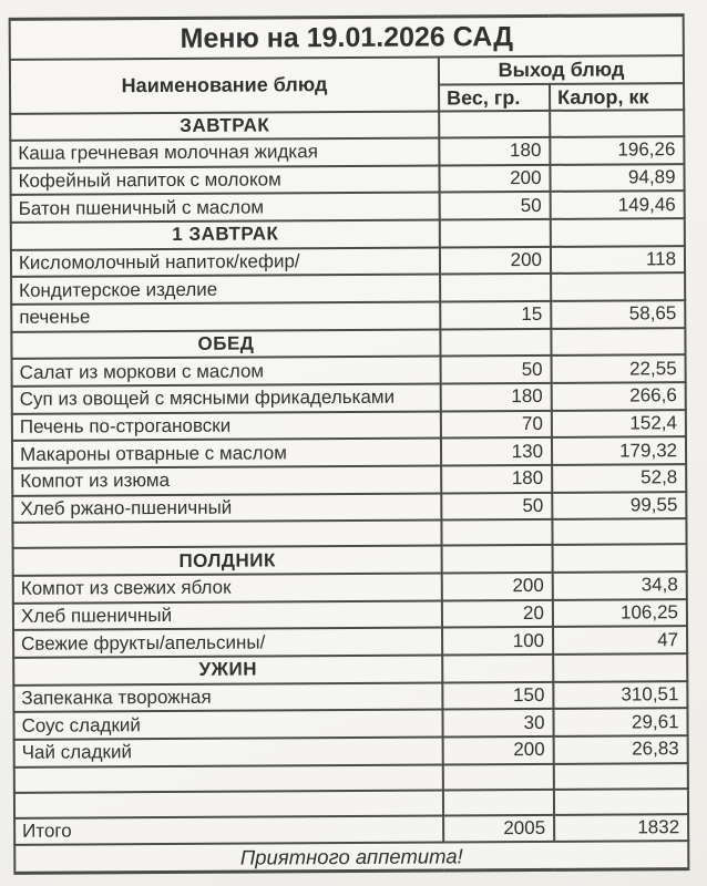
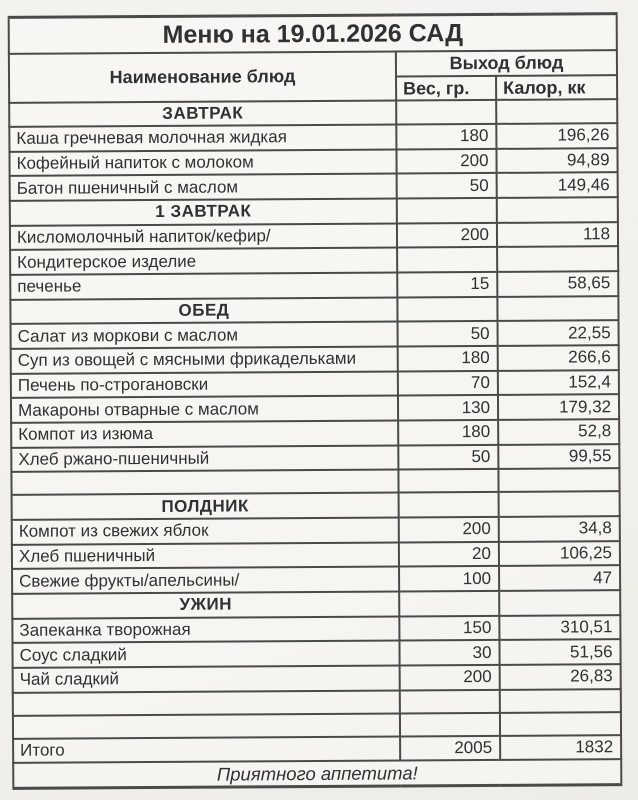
  Меню на 19.01.2026 САД
  Наименование блюд	Выход блюд
  Вес, гр.	Калор, кк
  ЗАВТРАК
  Каша гречневая молочная жидкая	180	196,26
  Кофейный напиток с молоком	200	94,89
  Батон пшеничный с маслом	50	149,46
  1 ЗАВТРАК
  Кисломолочный напиток/кефир/	200	118
  Кондитерское изделие
  печенье	15	58,65
  ОБЕД
  Салат из моркови с маслом	50	22,55
  Суп из овощей с мясными фрикадельками	180	266,6
  Печень по-строгановски	70	152,4
  Макароны отварные с маслом	130	179,32
  Компот из изюма	180	52,8
  Хлеб ржано-пшеничный	50	99,55
  ПОЛДНИК
  Компот из свежих яблок	200	34,8
  Хлеб пшеничный	20	106,25
  Свежие фрукты/апельсины/	100	47
  УЖИН
  Запеканка творожная	150	310,51
- Соус сладкий	30	29,61
+ Соус сладкий	30	51,56
  Чай сладкий	200	26,83
  Итого	2005	1832
  Приятного аппетита!
